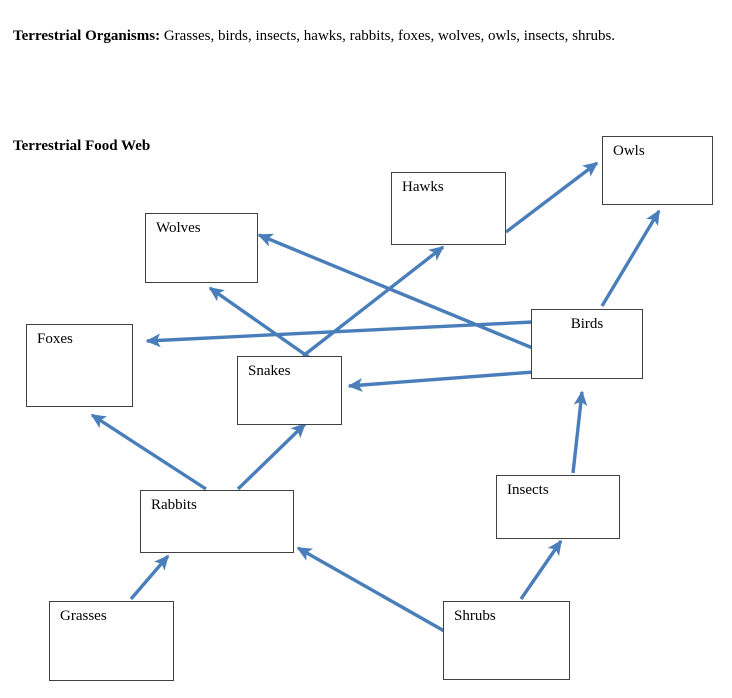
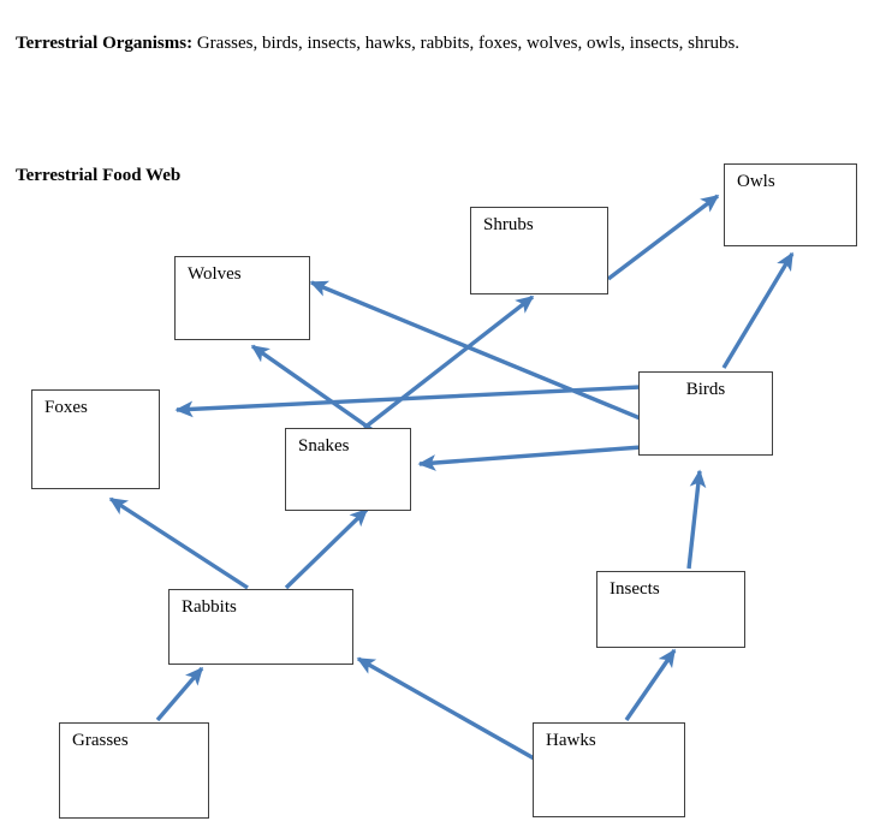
  Terrestrial Organisms: Grasses, birds, insects, hawks, rabbits, foxes, wolves, owls, insects, shrubs.
  Terrestrial Food Web
  Owls
- Hawks
+ Shrubs
  Wolves
  Birds
  Foxes
  Snakes
  Insects
  Rabbits
  Grasses
- Shrubs
+ Hawks
